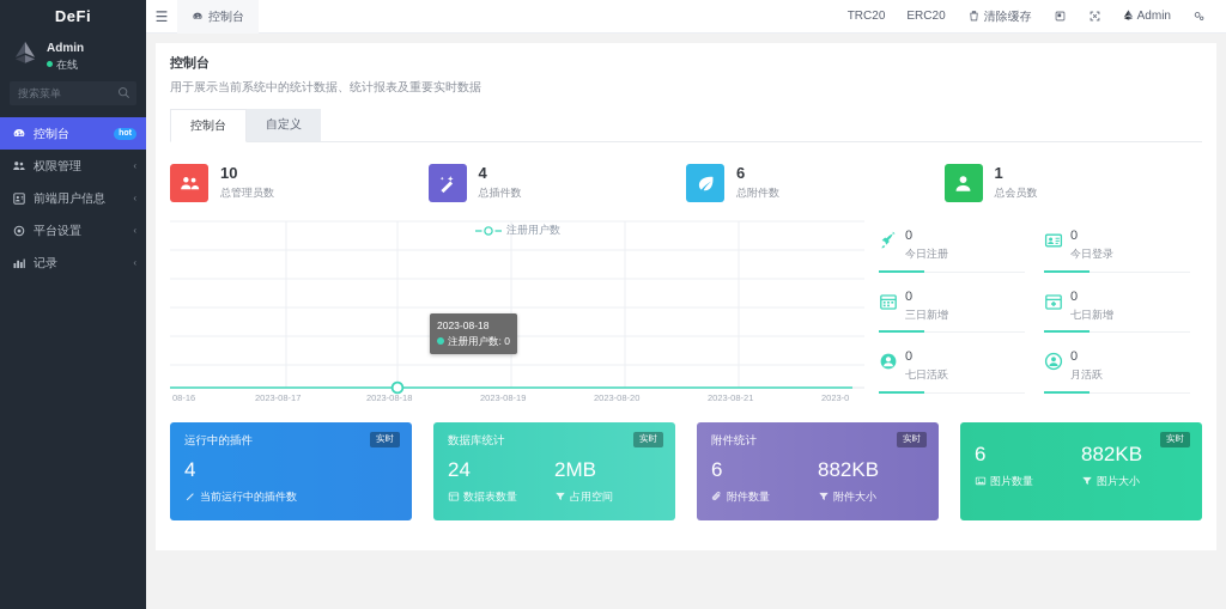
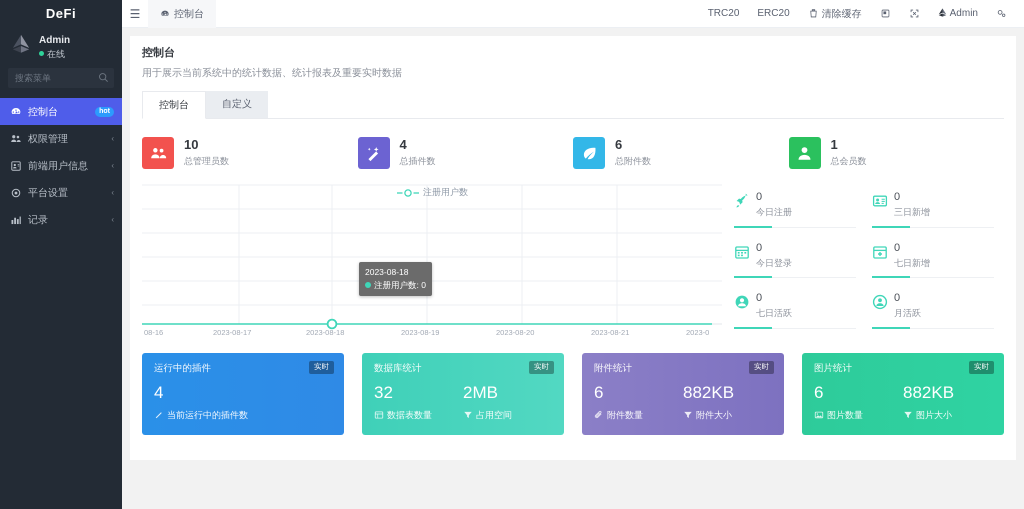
  DeFi
  Admin
  在线
  搜索菜单
  控制台
  权限管理
  ‹
  前端用户信息
  ‹
  平台设置
  ‹
  记录
  ‹
  ☰
  控制台
  TRC20
  ERC20
  清除缓存
  Admin
  控制台
  用于展示当前系统中的统计数据、统计报表及重要实时数据
  控制台
  自定义
  10
  总管理员数
  4
  总插件数
  6
  总附件数
  1
  总会员数
  08-16
  2023-08-17
  2023-08-18
  2023-08-19
  2023-08-20
  2023-08-21
  2023-0
  注册用户数
  2023-08-18
  注册用户数: 0
  0
  今日注册
  0
- 今日登录
+ 三日新增
  0
- 三日新增
+ 今日登录
  0
  七日新增
  0
  七日活跃
  0
  月活跃
  运行中的插件
  实时
  4
  当前运行中的插件数
  数据库统计
  实时
- 24
+ 32
  数据表数量
  2MB
  占用空间
  附件统计
  实时
  6
  附件数量
  882KB
  附件大小
+ 图片统计
  实时
  6
  图片数量
  882KB
  图片大小
